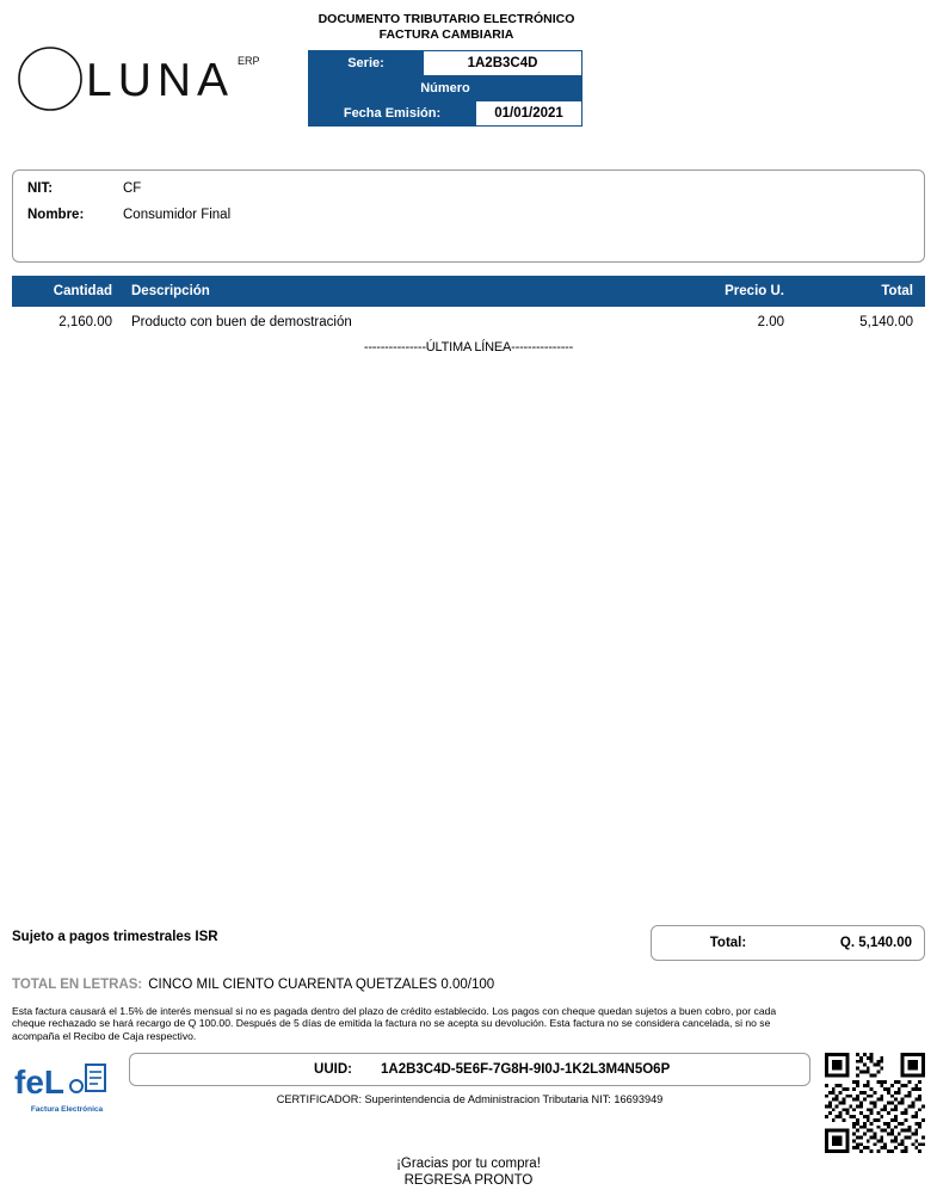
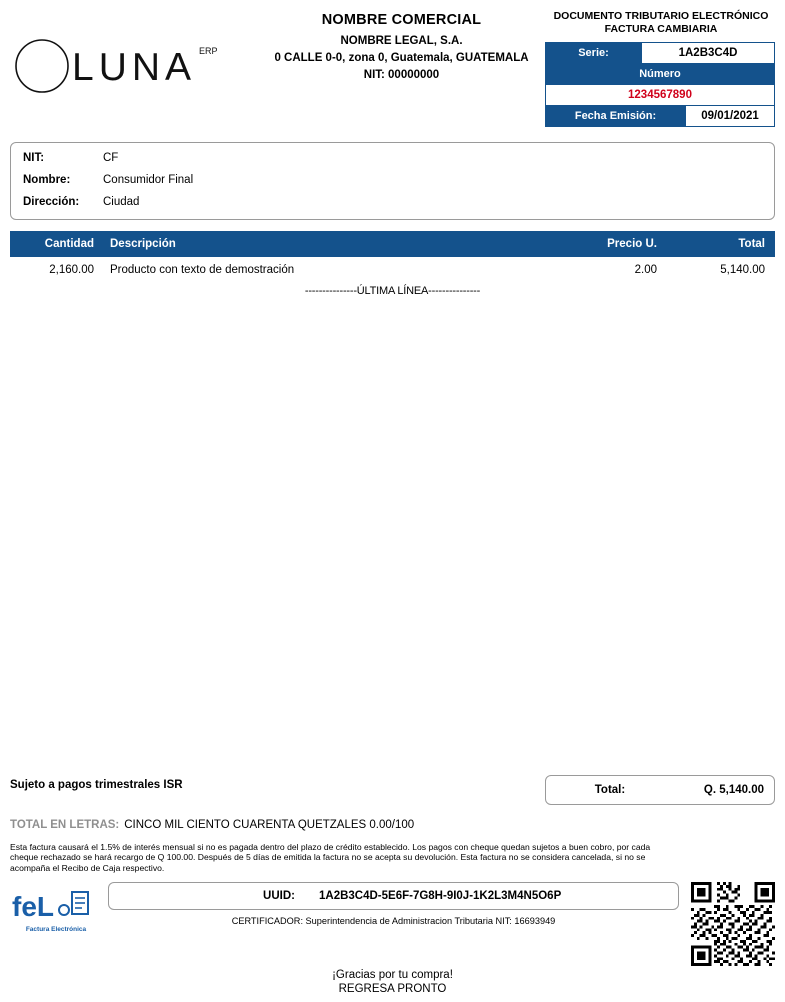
  LUNA
  ERP
+ NOMBRE COMERCIAL
+ NOMBRE LEGAL, S.A.
+ 0 CALLE 0-0, zona 0, Guatemala, GUATEMALA
+ NIT: 00000000
  DOCUMENTO TRIBUTARIO ELECTRÓNICO
  FACTURA CAMBIARIA
  Serie:
  1A2B3C4D
  Número
+ 1234567890
  Fecha Emisión:
- 01/01/2021
+ 09/01/2021
  NIT:
  CF
  Nombre:
  Consumidor Final
+ Dirección:
+ Ciudad
  Cantidad
  Descripción
  Precio U.
  Total
  2,160.00
- Producto con buen de demostración
+ Producto con texto de demostración
  2.00
  5,140.00
  ---------------ÚLTIMA LÍNEA---------------
  Sujeto a pagos trimestrales ISR
  Total:
  Q. 5,140.00
  TOTAL EN LETRAS:
  CINCO MIL CIENTO CUARENTA QUETZALES 0.00/100
  Esta factura causará el 1.5% de interés mensual si no es pagada dentro del plazo de crédito establecido. Los pagos con cheque quedan sujetos a buen cobro, por cada cheque rechazado se hará recargo de Q 100.00. Después de 5 días de emitida la factura no se acepta su devolución. Esta factura no se considera cancelada, si no se acompaña el Recibo de Caja respectivo.
  feL
  UUID:
  1A2B3C4D-5E6F-7G8H-9I0J-1K2L3M4N5O6P
  CERTIFICADOR: Superintendencia de Administracion Tributaria NIT: 16693949
  ¡Gracias por tu compra!
  REGRESA PRONTO
